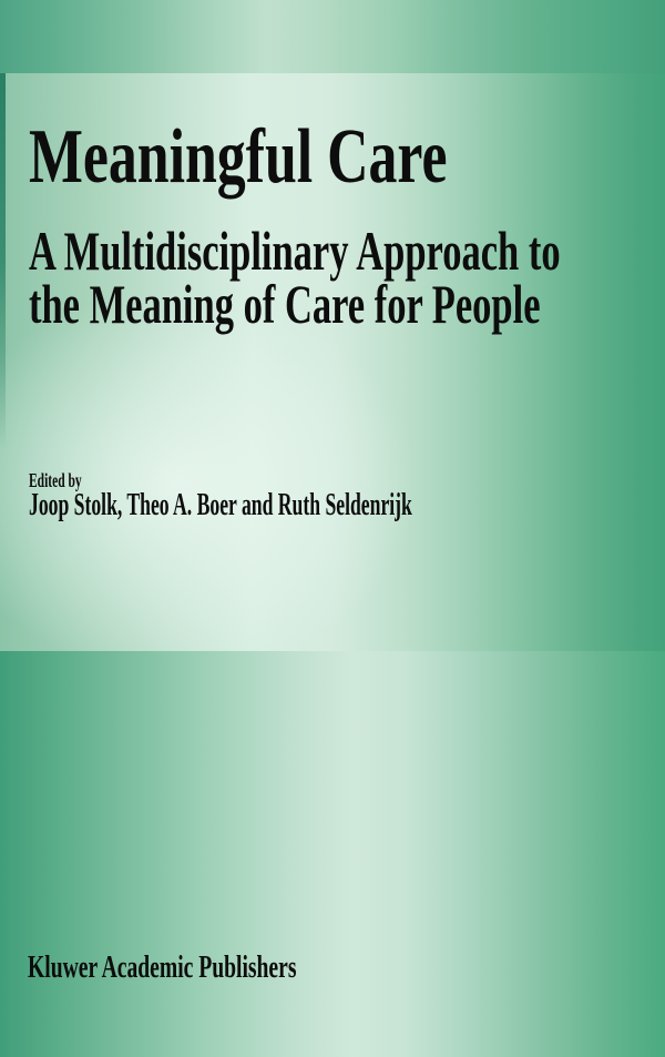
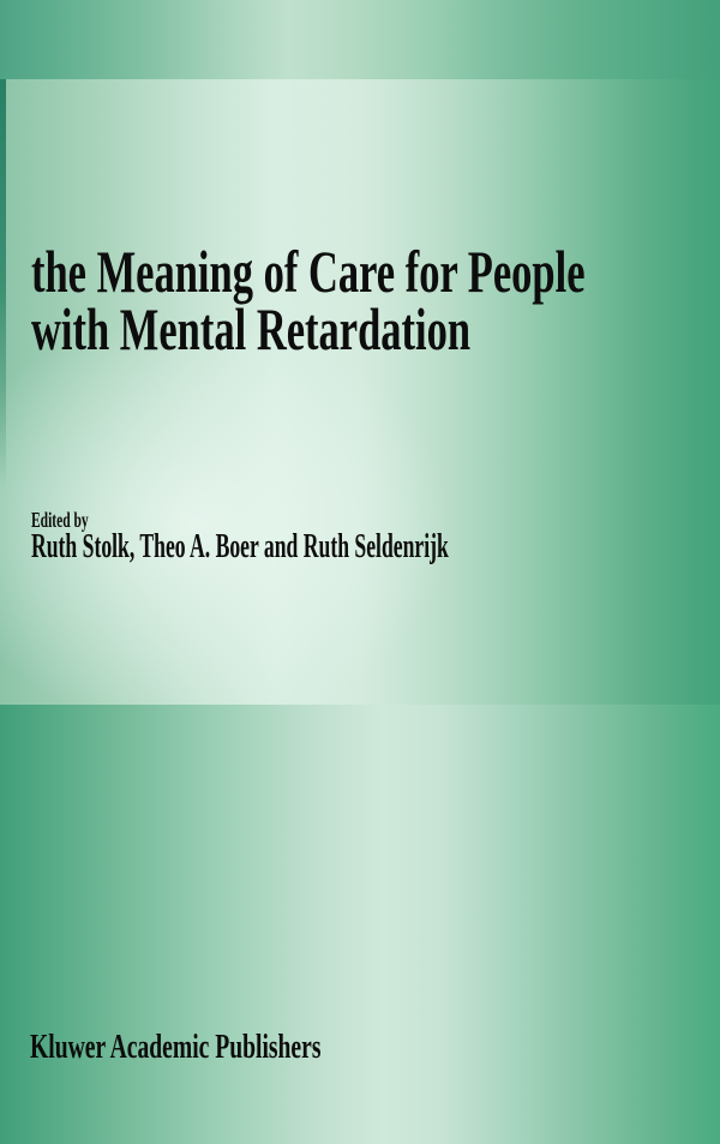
- Meaningful Care
- A Multidisciplinary Approach to
  the Meaning of Care for People
+ with Mental Retardation
  Edited by
- Joop Stolk, Theo A. Boer and Ruth Seldenrijk
+ Ruth Stolk, Theo A. Boer and Ruth Seldenrijk
  Kluwer Academic Publishers
